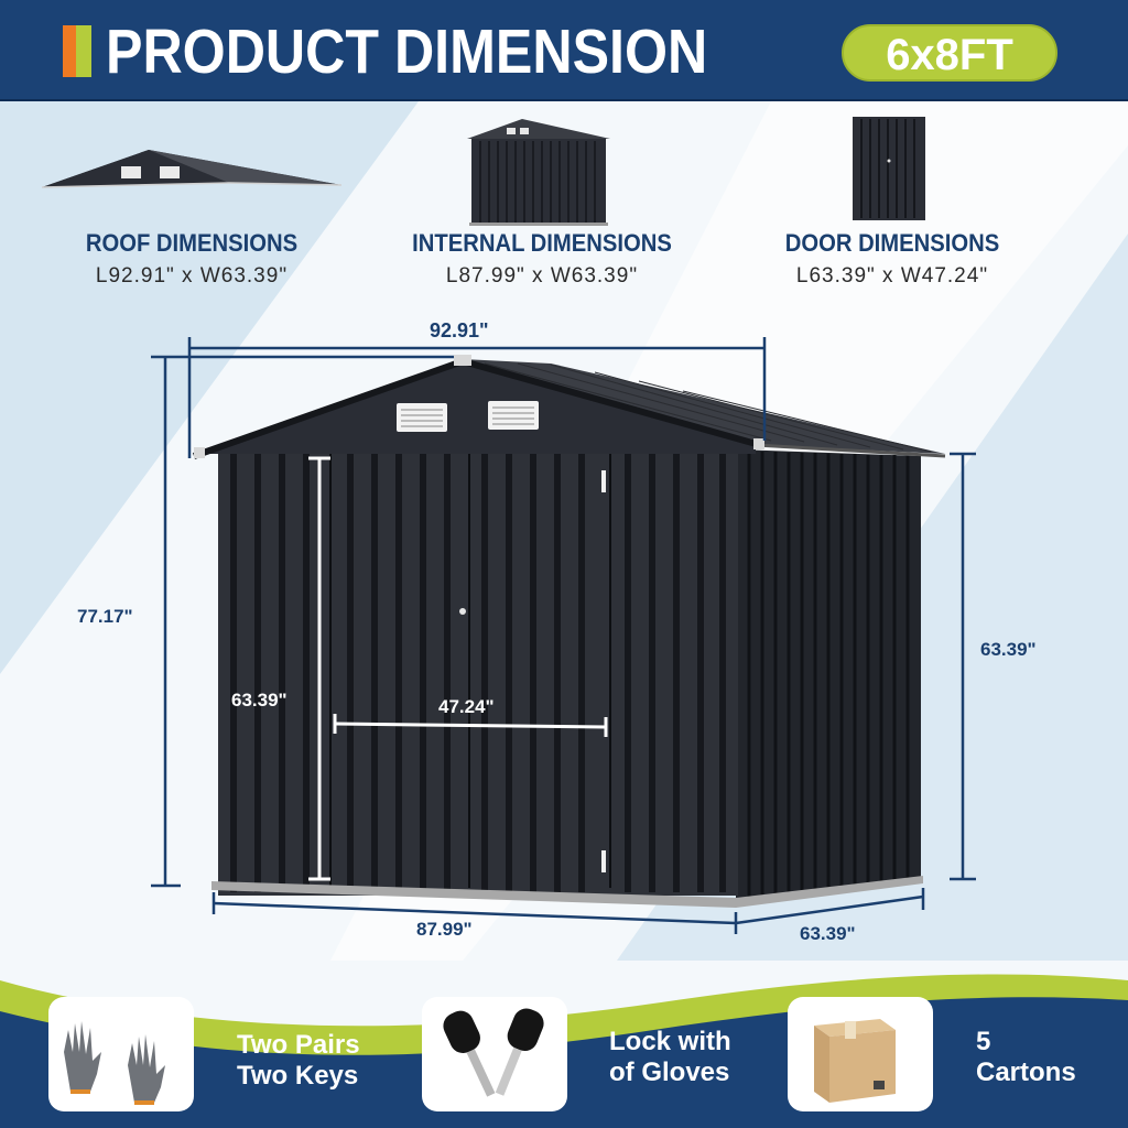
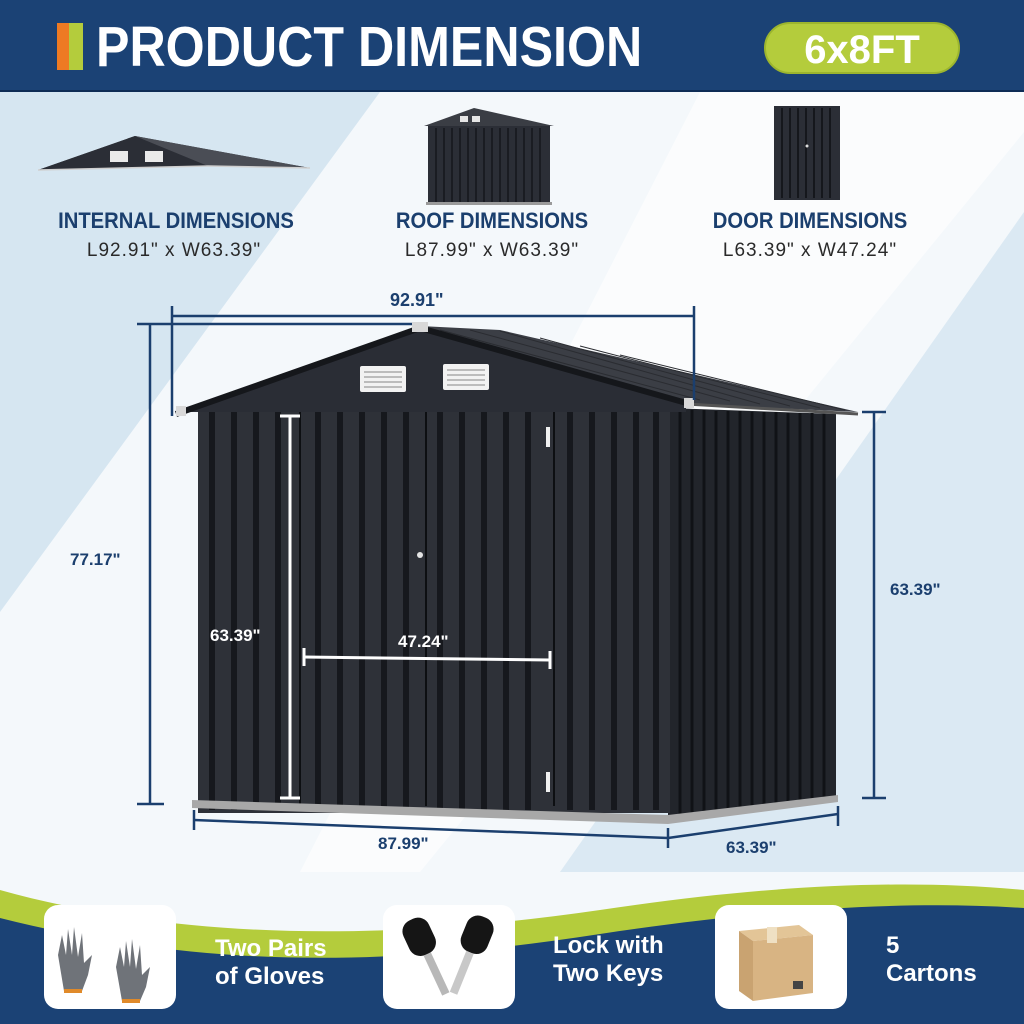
  PRODUCT DIMENSION
  6x8FT
- ROOF DIMENSIONS
+ INTERNAL DIMENSIONS
  L92.91" x W63.39"
- INTERNAL DIMENSIONS
+ ROOF DIMENSIONS
  L87.99" x W63.39"
  DOOR DIMENSIONS
  L63.39" x W47.24"
  92.91"
  77.17"
  63.39"
  63.39"
  47.24"
  87.99"
  63.39"
  Two Pairs
- Two Keys
+ of Gloves
  Lock with
- of Gloves
+ Two Keys
  5
  Cartons
